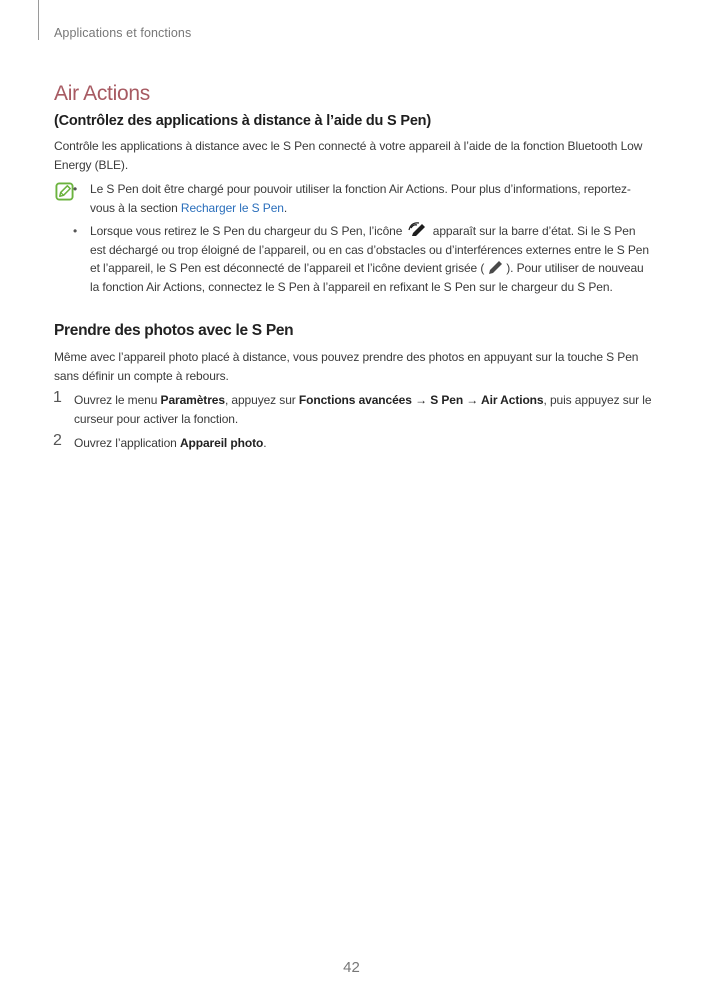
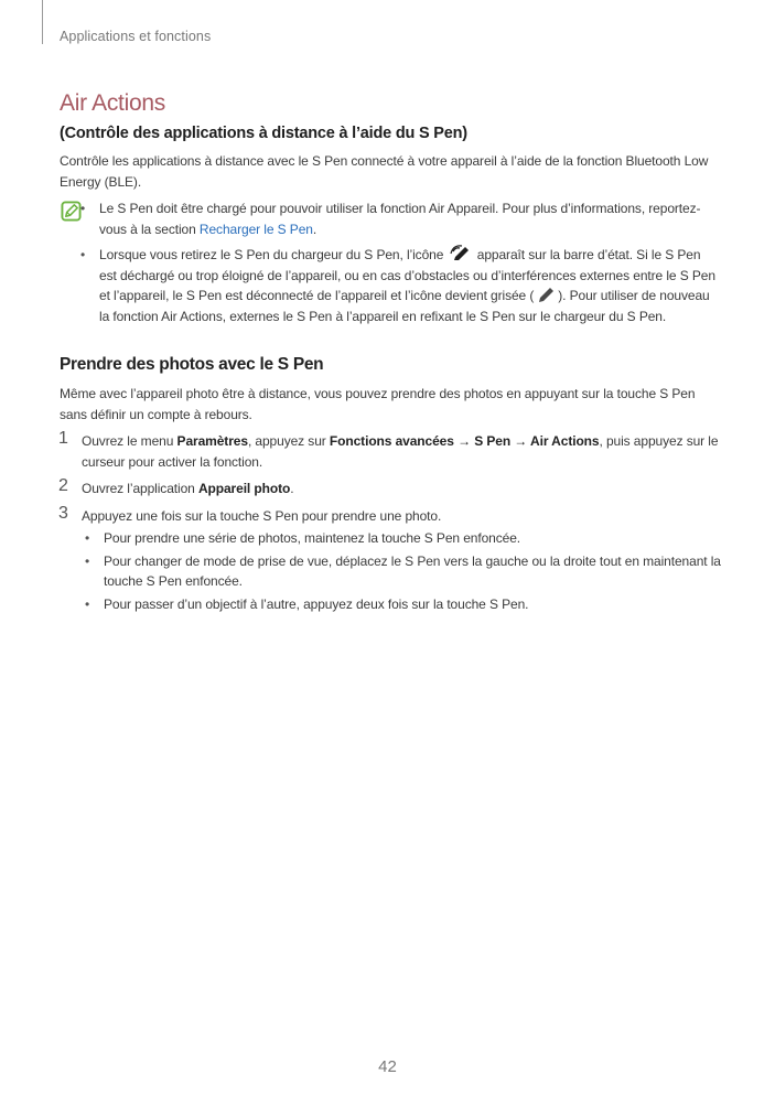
  Applications et fonctions
  Air Actions
- (Contrôlez des applications à distance à l’aide du S Pen)
+ (Contrôle des applications à distance à l’aide du S Pen)
  Contrôle les applications à distance avec le S Pen connecté à votre appareil à l’aide de la fonction Bluetooth Low Energy (BLE).
- Le S Pen doit être chargé pour pouvoir utiliser la fonction Air Actions. Pour plus d’informations, reportez-vous à la section Recharger le S Pen.
+ Le S Pen doit être chargé pour pouvoir utiliser la fonction Air Appareil. Pour plus d’informations, reportez-vous à la section Recharger le S Pen.
- Lorsque vous retirez le S Pen du chargeur du S Pen, l’icône apparaît sur la barre d’état. Si le S Pen est déchargé ou trop éloigné de l’appareil, ou en cas d’obstacles ou d’interférences externes entre le S Pen et l’appareil, le S Pen est déconnecté de l’appareil et l’icône devient grisée ( ). Pour utiliser de nouveau la fonction Air Actions, connectez le S Pen à l’appareil en refixant le S Pen sur le chargeur du S Pen.
+ Lorsque vous retirez le S Pen du chargeur du S Pen, l’icône apparaît sur la barre d’état. Si le S Pen est déchargé ou trop éloigné de l’appareil, ou en cas d’obstacles ou d’interférences externes entre le S Pen et l’appareil, le S Pen est déconnecté de l’appareil et l’icône devient grisée ( ). Pour utiliser de nouveau la fonction Air Actions, externes le S Pen à l’appareil en refixant le S Pen sur le chargeur du S Pen.
  Prendre des photos avec le S Pen
- Même avec l’appareil photo placé à distance, vous pouvez prendre des photos en appuyant sur la touche S Pen sans définir un compte à rebours.
+ Même avec l’appareil photo être à distance, vous pouvez prendre des photos en appuyant sur la touche S Pen sans définir un compte à rebours.
  1
  Ouvrez le menu Paramètres, appuyez sur Fonctions avancées → S Pen → Air Actions, puis appuyez sur le curseur pour activer la fonction.
  2
  Ouvrez l’application Appareil photo.
+ 3
+ Appuyez une fois sur la touche S Pen pour prendre une photo.
+ Pour prendre une série de photos, maintenez la touche S Pen enfoncée.
+ Pour changer de mode de prise de vue, déplacez le S Pen vers la gauche ou la droite tout en maintenant la touche S Pen enfoncée.
+ Pour passer d’un objectif à l’autre, appuyez deux fois sur la touche S Pen.
  42
